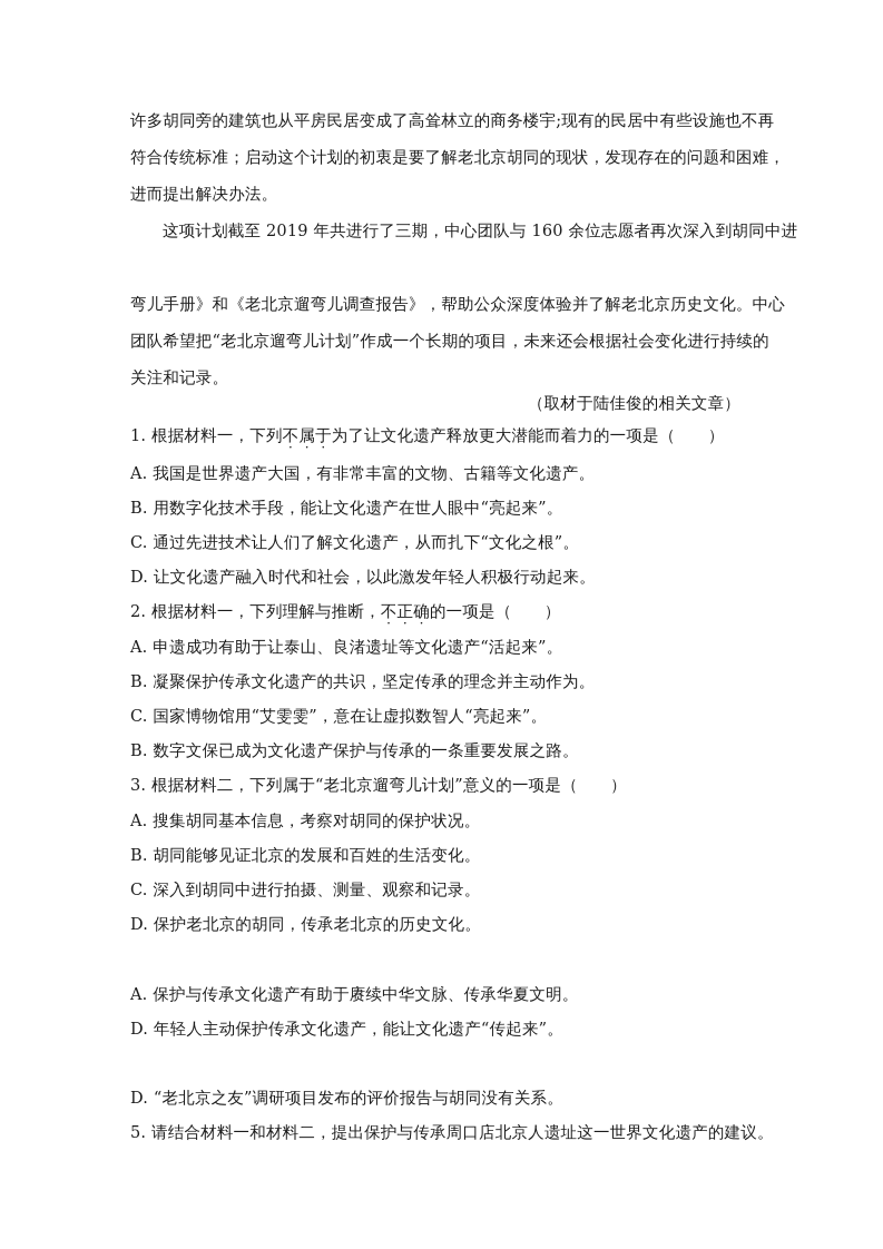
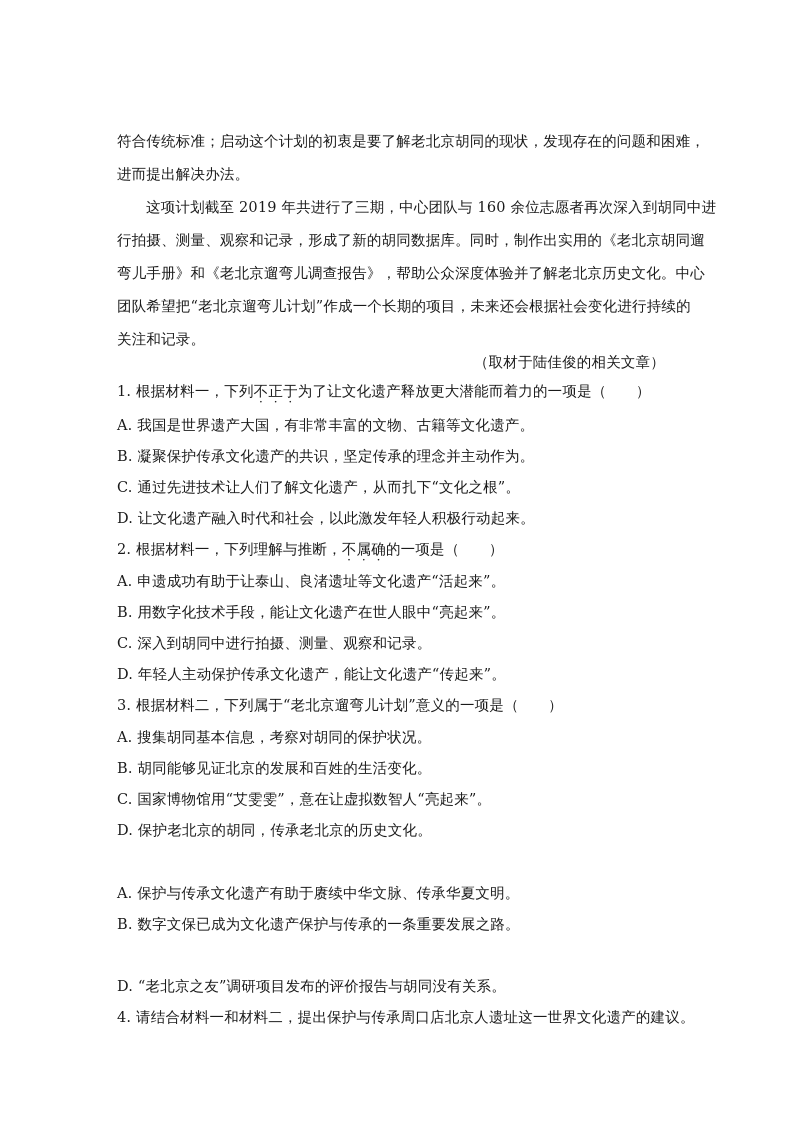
- 许多胡同旁的建筑也从平房民居变成了高耸林立的商务楼宇;现有的民居中有些设施也不再
  符合传统标准；启动这个计划的初衷是要了解老北京胡同的现状，发现存在的问题和困难，
  进而提出解决办法。
  这项计划截至 2019 年共进行了三期，中心团队与 160 余位志愿者再次深入到胡同中进
+ 行拍摄、测量、观察和记录，形成了新的胡同数据库。同时，制作出实用的《老北京胡同遛
  弯儿手册》和《老北京遛弯儿调查报告》，帮助公众深度体验并了解老北京历史文化。中心
  团队希望把“老北京遛弯儿计划”作成一个长期的项目，未来还会根据社会变化进行持续的
  关注和记录。
  （取材于陆佳俊的相关文章）
- 1. 根据材料一，下列不属于为了让文化遗产释放更大潜能而着力的一项是（ ）
+ 1. 根据材料一，下列不正于为了让文化遗产释放更大潜能而着力的一项是（ ）
  A. 我国是世界遗产大国，有非常丰富的文物、古籍等文化遗产。
- B. 用数字化技术手段，能让文化遗产在世人眼中“亮起来”。
+ B. 凝聚保护传承文化遗产的共识，坚定传承的理念并主动作为。
  C. 通过先进技术让人们了解文化遗产，从而扎下“文化之根”。
  D. 让文化遗产融入时代和社会，以此激发年轻人积极行动起来。
- 2. 根据材料一，下列理解与推断，不正确的一项是（ ）
+ 2. 根据材料一，下列理解与推断，不属确的一项是（ ）
  A. 申遗成功有助于让泰山、良渚遗址等文化遗产“活起来”。
- B. 凝聚保护传承文化遗产的共识，坚定传承的理念并主动作为。
+ B. 用数字化技术手段，能让文化遗产在世人眼中“亮起来”。
- C. 国家博物馆用“艾雯雯”，意在让虚拟数智人“亮起来”。
+ C. 深入到胡同中进行拍摄、测量、观察和记录。
- B. 数字文保已成为文化遗产保护与传承的一条重要发展之路。
+ D. 年轻人主动保护传承文化遗产，能让文化遗产“传起来”。
  3. 根据材料二，下列属于“老北京遛弯儿计划”意义的一项是（ ）
  A. 搜集胡同基本信息，考察对胡同的保护状况。
  B. 胡同能够见证北京的发展和百姓的生活变化。
- C. 深入到胡同中进行拍摄、测量、观察和记录。
+ C. 国家博物馆用“艾雯雯”，意在让虚拟数智人“亮起来”。
  D. 保护老北京的胡同，传承老北京的历史文化。
  A. 保护与传承文化遗产有助于赓续中华文脉、传承华夏文明。
- D. 年轻人主动保护传承文化遗产，能让文化遗产“传起来”。
+ B. 数字文保已成为文化遗产保护与传承的一条重要发展之路。
  D. “老北京之友”调研项目发布的评价报告与胡同没有关系。
- 5. 请结合材料一和材料二，提出保护与传承周口店北京人遗址这一世界文化遗产的建议。
+ 4. 请结合材料一和材料二，提出保护与传承周口店北京人遗址这一世界文化遗产的建议。
